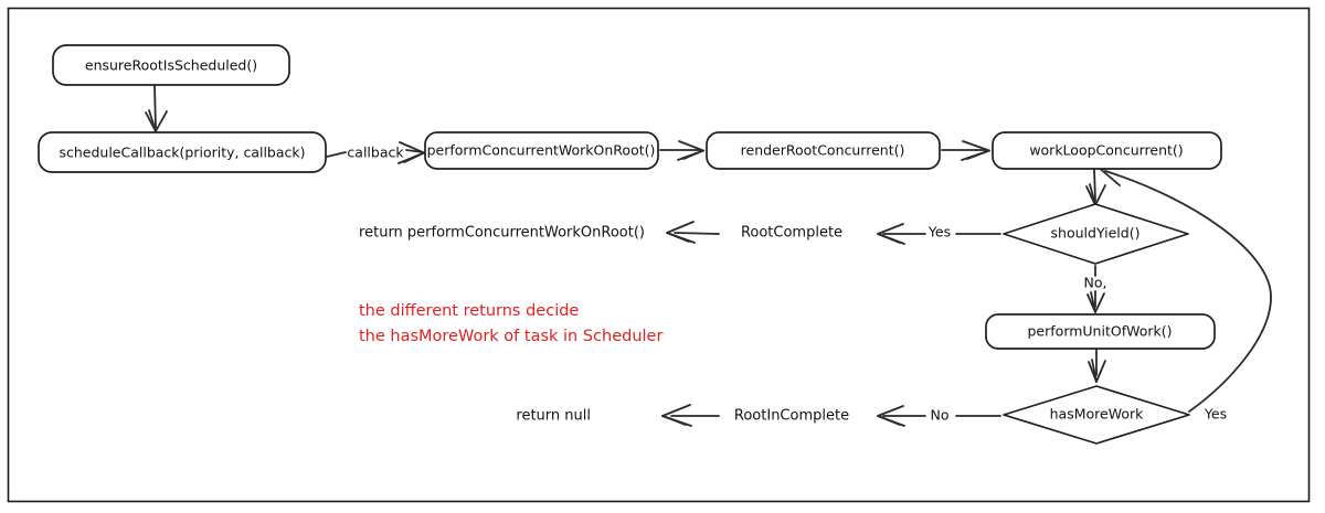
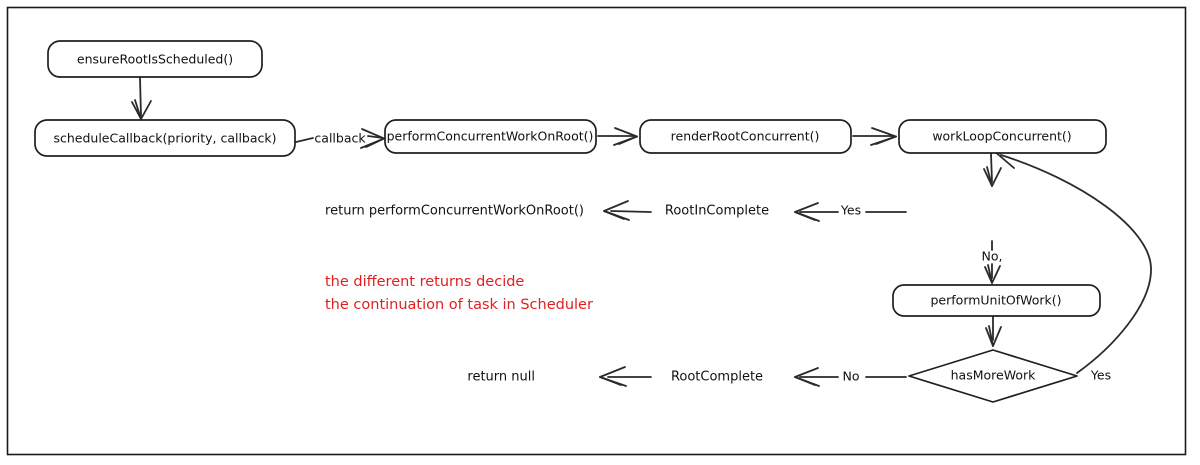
  ensureRootIsScheduled()
  scheduleCallback(priority, callback)
  performConcurrentWorkOnRoot()
  renderRootConcurrent()
  workLoopConcurrent()
- shouldYield()
  performUnitOfWork()
  hasMoreWork
  return performConcurrentWorkOnRoot()
- RootComplete
+ RootInComplete
  return null
- RootInComplete
+ RootComplete
  callback
  Yes
  No,
  No
  Yes
  the different returns decide
- the hasMoreWork of task in Scheduler
+ the continuation of task in Scheduler
